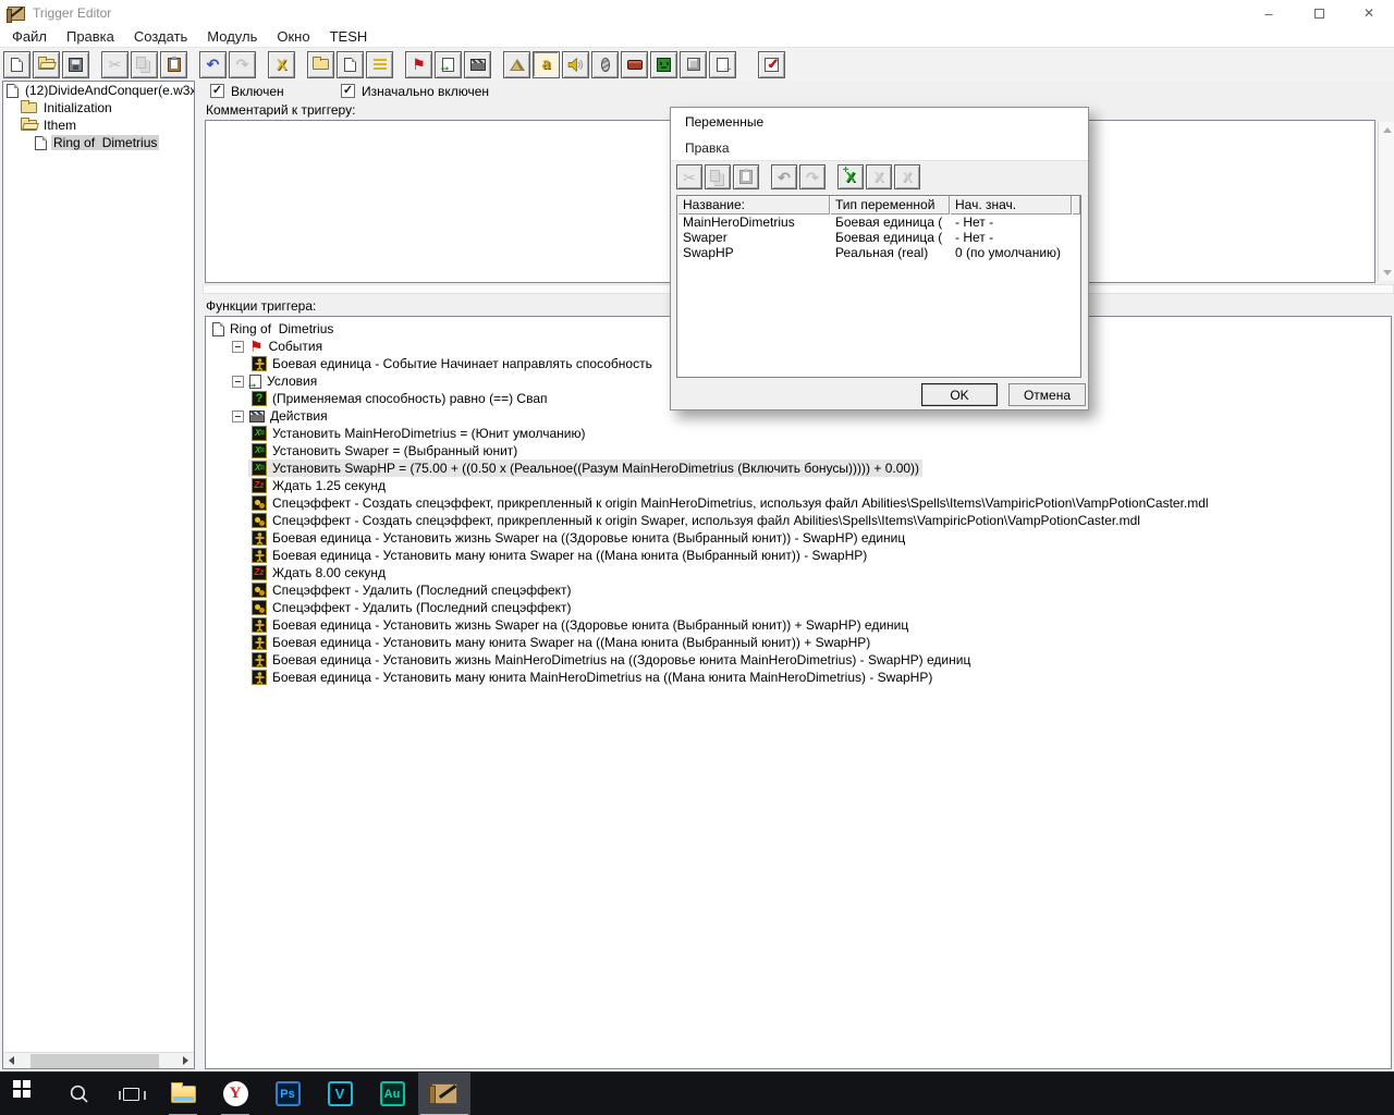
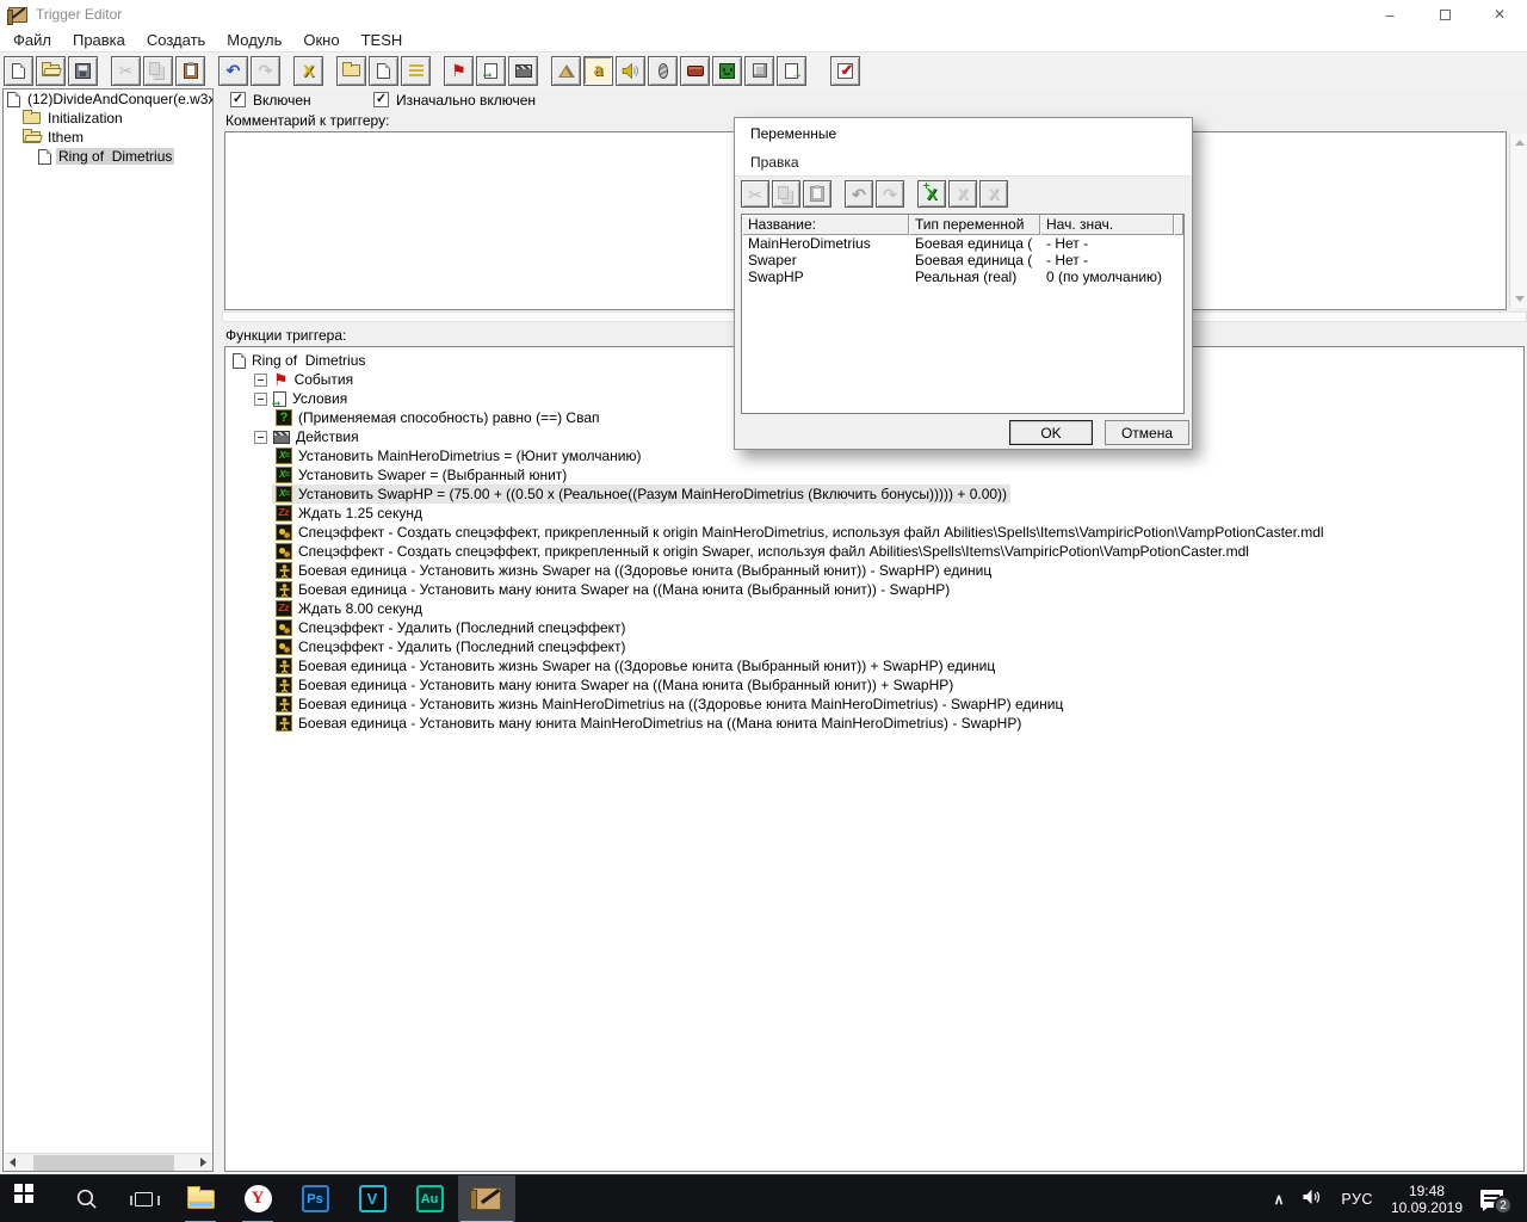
  Trigger Editor
  Файл
  Правка
  Создать
  Модуль
  Окно
  TESH
  (12)DivideAndConquer(e.w3x
  Initialization
  Ithem
  Ring of Dimetrius
  Включен
  Изначально включен
  Комментарий к триггеру:
  Функции триггера:
  Ring of Dimetrius
  События
- Боевая единица - Событие Начинает направлять способность
  Условия
  (Применяемая способность) равно (==) Свап
  Действия
  Установить MainHeroDimetrius = (Юнит умолчанию)
  Установить Swaper = (Выбранный юнит)
  Установить SwapHP = (75.00 + ((0.50 x (Реальное((Разум MainHeroDimetrius (Включить бонусы))))) + 0.00))
  Ждать 1.25 секунд
  Спецэффект - Создать спецэффект, прикрепленный к origin MainHeroDimetrius, используя файл Abilities\Spells\Items\VampiricPotion\VampPotionCaster.mdl
  Спецэффект - Создать спецэффект, прикрепленный к origin Swaper, используя файл Abilities\Spells\Items\VampiricPotion\VampPotionCaster.mdl
  Боевая единица - Установить жизнь Swaper на ((Здоровье юнита (Выбранный юнит)) - SwapHP) единиц
  Боевая единица - Установить ману юнита Swaper на ((Мана юнита (Выбранный юнит)) - SwapHP)
  Ждать 8.00 секунд
  Спецэффект - Удалить (Последний спецэффект)
  Спецэффект - Удалить (Последний спецэффект)
  Боевая единица - Установить жизнь Swaper на ((Здоровье юнита (Выбранный юнит)) + SwapHP) единиц
  Боевая единица - Установить ману юнита Swaper на ((Мана юнита (Выбранный юнит)) + SwapHP)
  Боевая единица - Установить жизнь MainHeroDimetrius на ((Здоровье юнита MainHeroDimetrius) - SwapHP) единиц
  Боевая единица - Установить ману юнита MainHeroDimetrius на ((Мана юнита MainHeroDimetrius) - SwapHP)
  Переменные
  Правка
  Название:
  Тип переменной
  Нач. знач.
  MainHeroDimetrius
  Боевая единица (
  - Нет -
  Swaper
  Боевая единица (
  - Нет -
  SwapHP
  Реальная (real)
  0 (по умолчанию)
  OK
  Отмена
  Y
  Ps
  V
  Au
+ РУС
+ 19:48
+ 10.09.2019
+ 2
